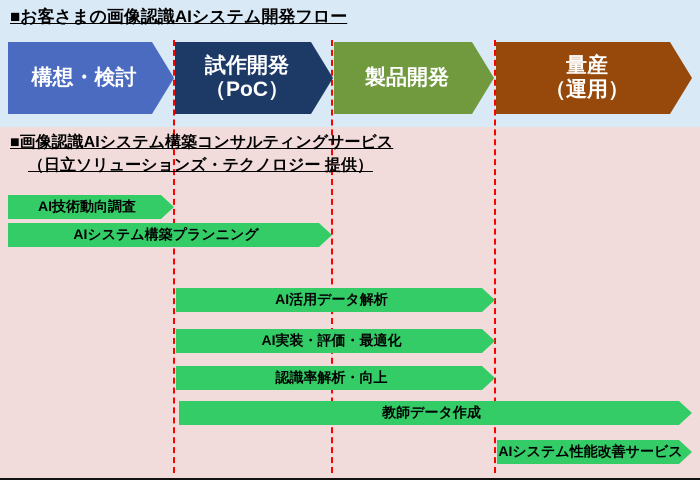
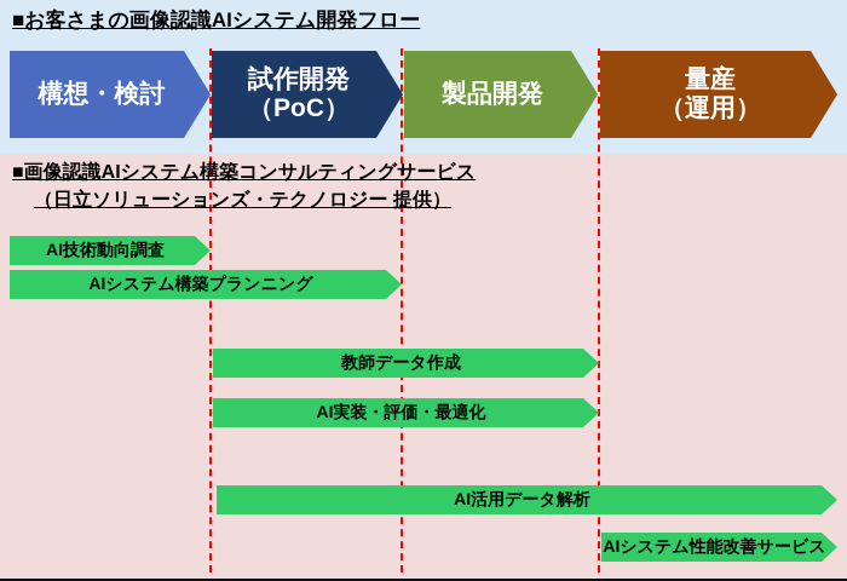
  ■お客さまの画像認識AIシステム開発フロー
  構想・検討
  試作開発
  （PoC）
  製品開発
  量産
  （運用）
  ■画像認識AIシステム構築コンサルティングサービス
  （日立ソリューションズ・テクノロジー 提供）
  AI技術動向調査
  AIシステム構築プランニング
- AI活用データ解析
+ 教師データ作成
  AI実装・評価・最適化
- 認識率解析・向上
- 教師データ作成
+ AI活用データ解析
  AIシステム性能改善サービス
